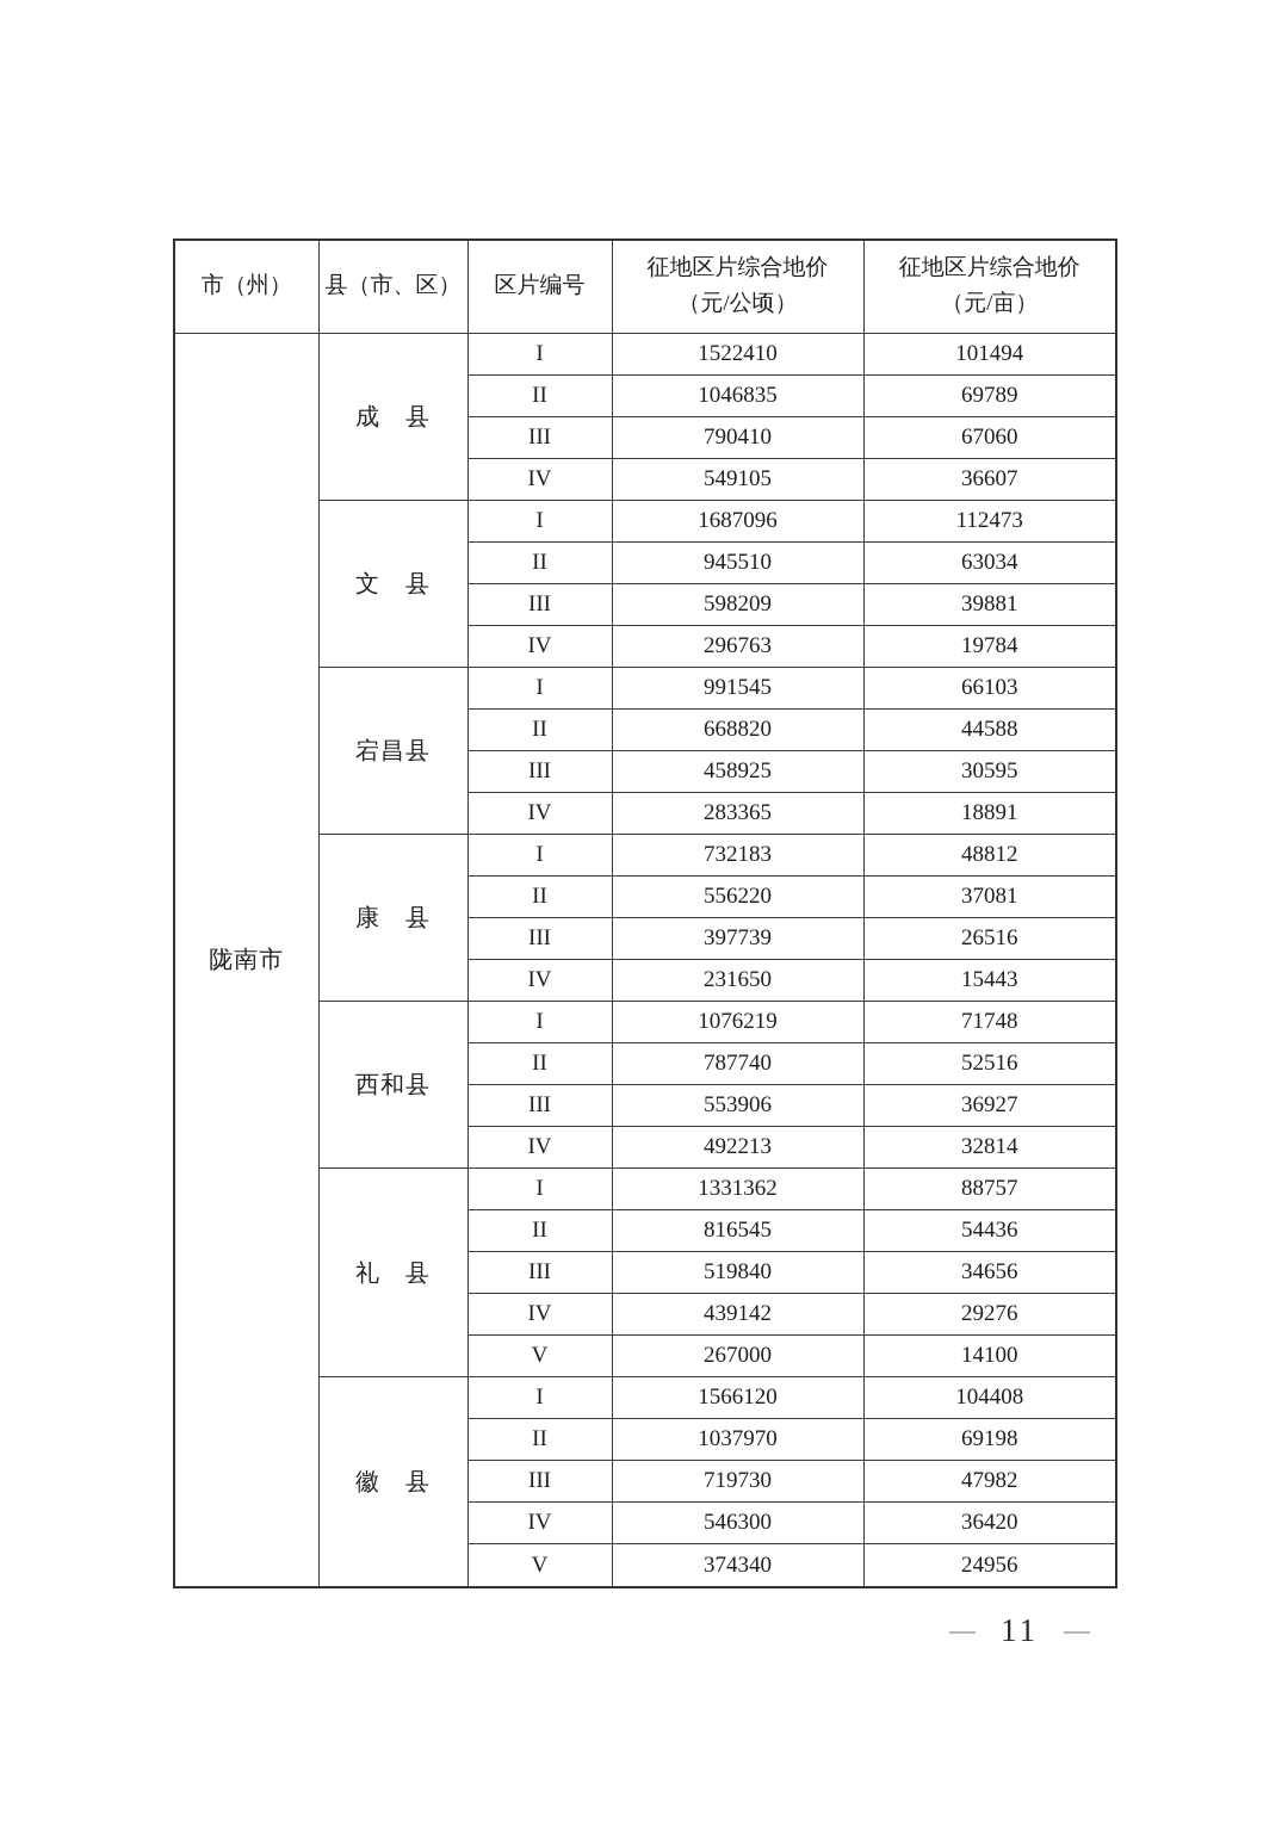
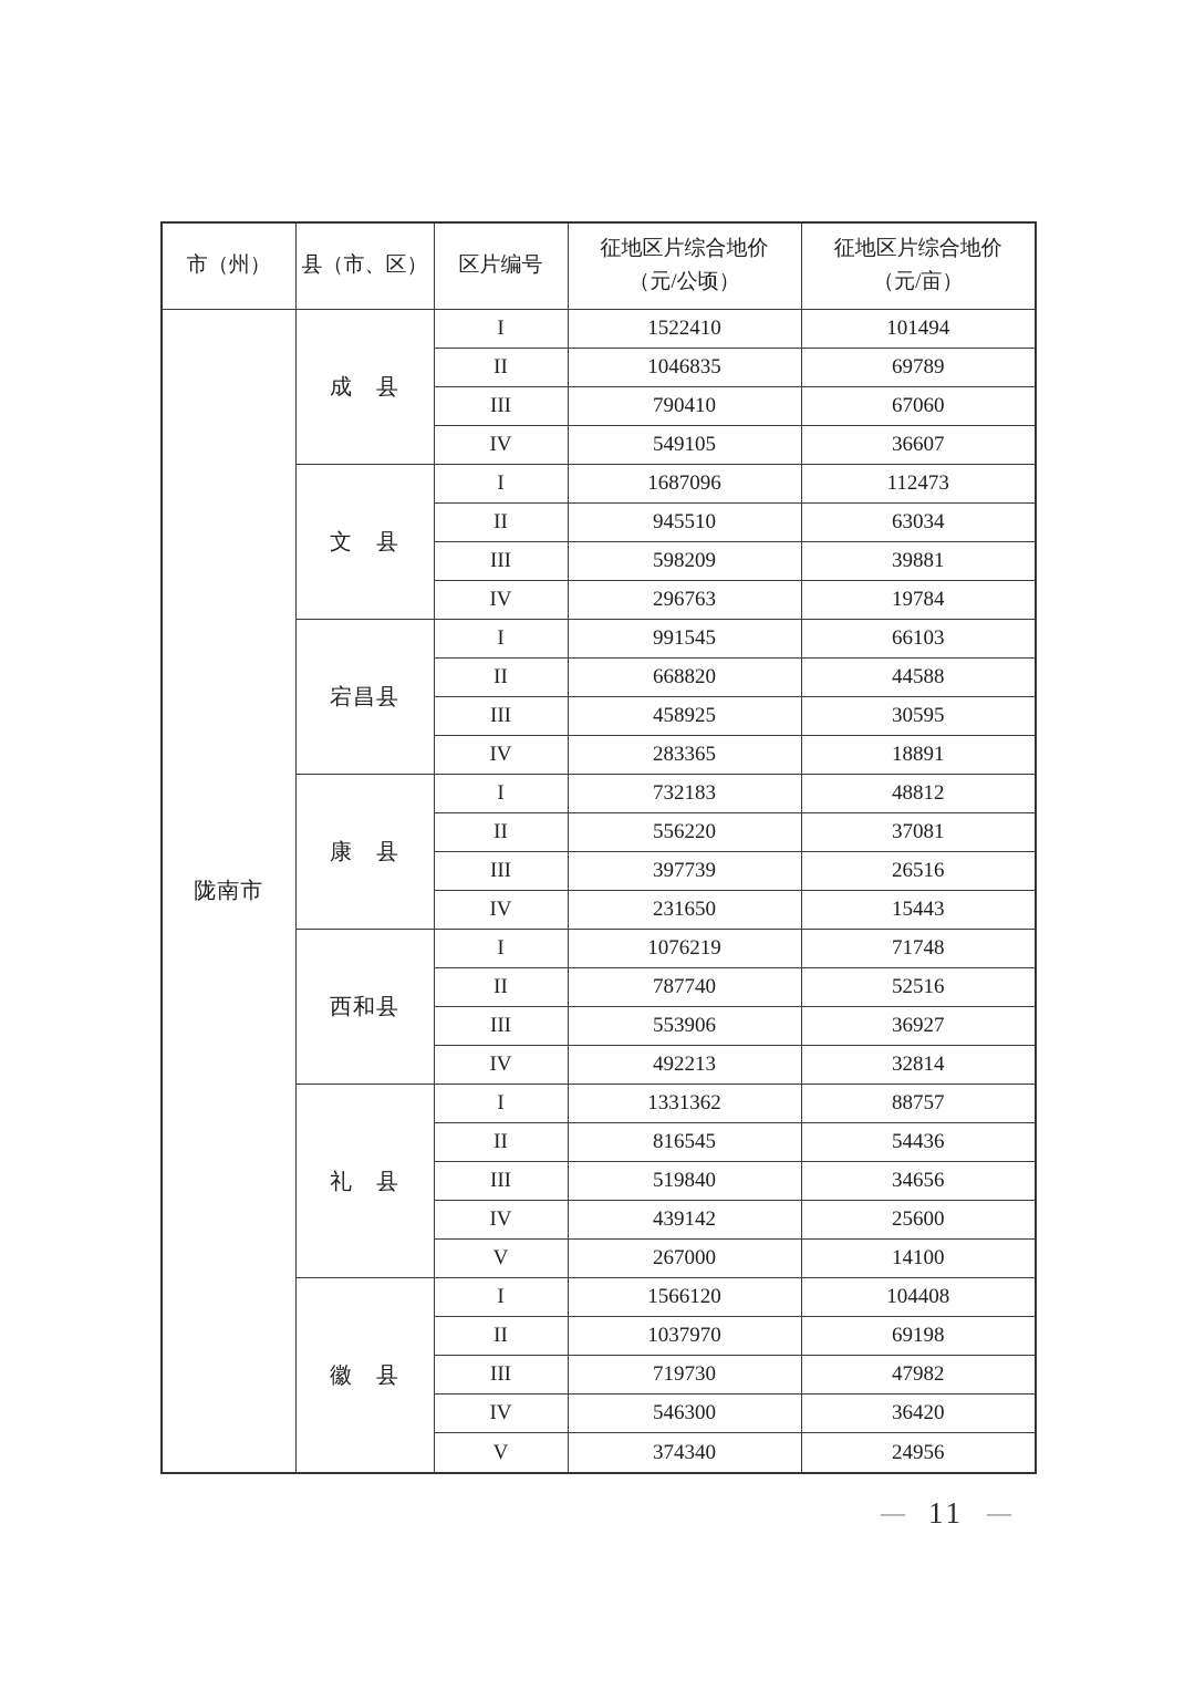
  市（州）	县（市、区）	区片编号	征地区片综合地价 （元/公顷）	征地区片综合地价 （元/亩）
  陇南市	成 县	I	1522410	101494
  II	1046835	69789
  III	790410	67060
  IV	549105	36607
  文 县	I	1687096	112473
  II	945510	63034
  III	598209	39881
  IV	296763	19784
  宕昌县	I	991545	66103
  II	668820	44588
  III	458925	30595
  IV	283365	18891
  康 县	I	732183	48812
  II	556220	37081
  III	397739	26516
  IV	231650	15443
  西和县	I	1076219	71748
  II	787740	52516
  III	553906	36927
  IV	492213	32814
  礼 县	I	1331362	88757
  II	816545	54436
  III	519840	34656
- IV	439142	29276
+ IV	439142	25600
  V	267000	14100
  徽 县	I	1566120	104408
  II	1037970	69198
  III	719730	47982
  IV	546300	36420
  V	374340	24956
  —
  11
  —
